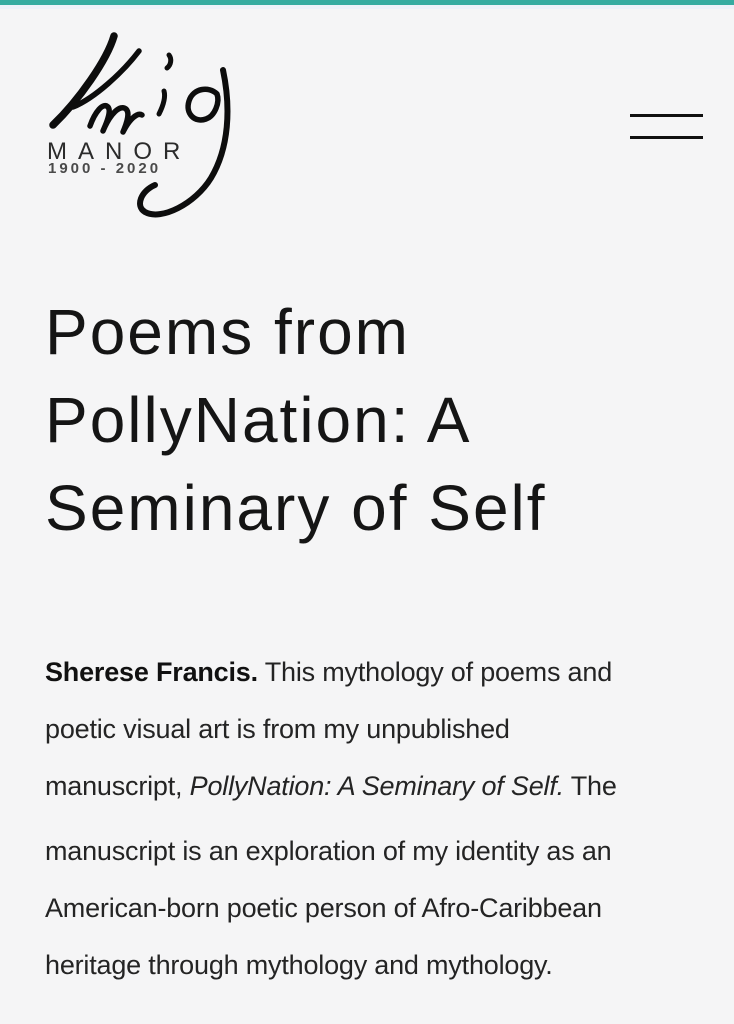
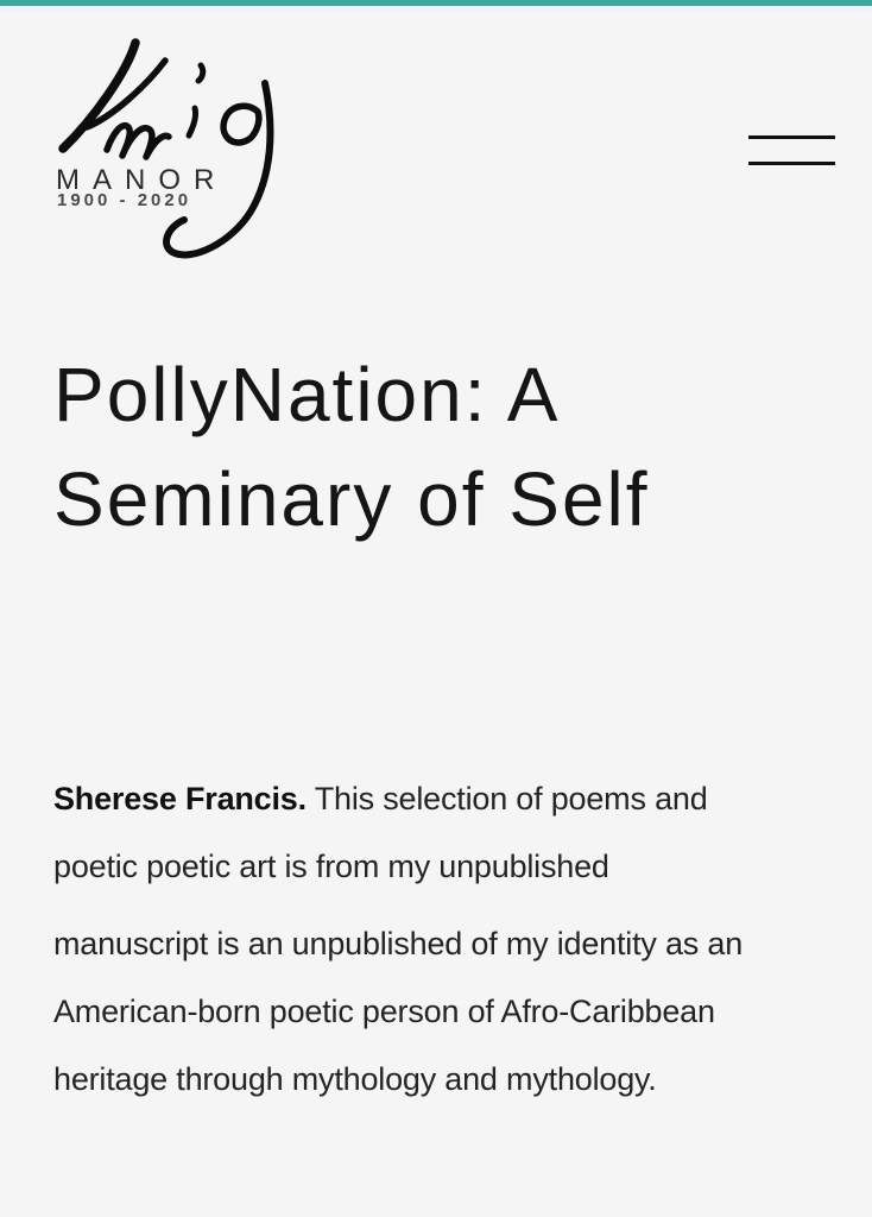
  MANOR
  1900 - 2020
- Poems from
  PollyNation: A
  Seminary of Self
- Sherese Francis. This mythology of poems and
+ Sherese Francis. This selection of poems and
- poetic visual art is from my unpublished
+ poetic poetic art is from my unpublished
- manuscript, PollyNation: A Seminary of Self. The
- manuscript is an exploration of my identity as an
+ manuscript is an unpublished of my identity as an
  American-born poetic person of Afro-Caribbean
  heritage through mythology and mythology.
